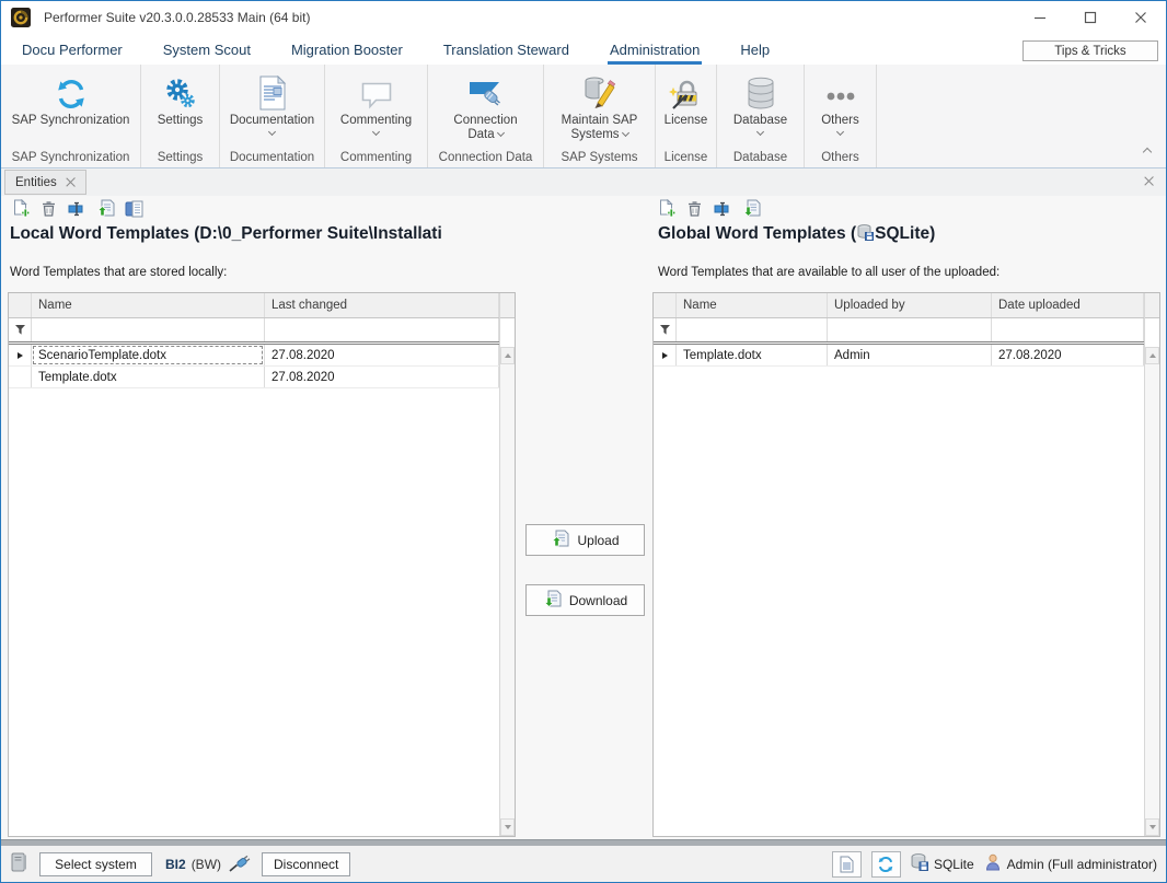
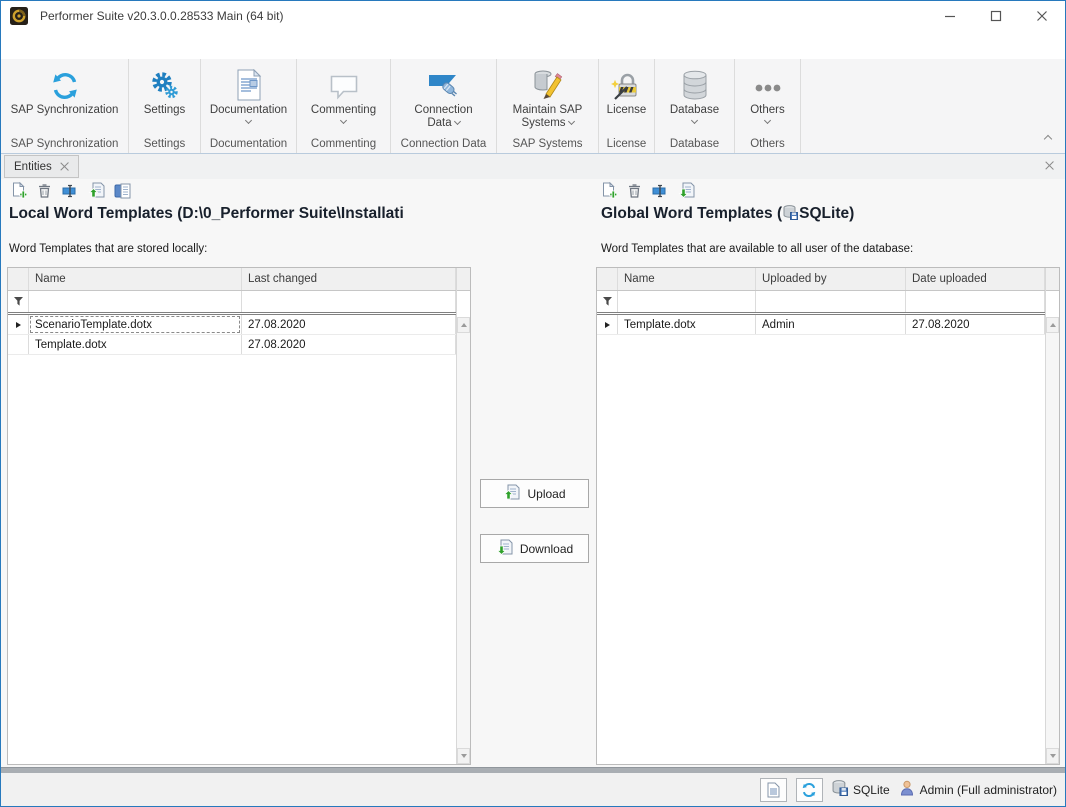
  Performer Suite v20.3.0.0.28533 Main (64 bit)
- Docu Performer
- System Scout
- Migration Booster
- Translation Steward
- Administration
- Help
- Tips & Tricks
  SAP Synchronization
  SAP Synchronization
  Settings
  Settings
  Documentation
  Documentation
  Commenting
  Commenting
  Connection Data
  Connection Data
  Maintain SAP Systems
  SAP Systems
  License
  License
  Database
  Database
  Others
  Others
  Entities
  Local Word Templates (D:\0_Performer Suite\Installati
  Word Templates that are stored locally:
  Name
  Last changed
  ScenarioTemplate.dotx
  27.08.2020
  Template.dotx
  27.08.2020
  Global Word Templates ( SQLite)
- Word Templates that are available to all user of the uploaded:
+ Word Templates that are available to all user of the database:
  Name
  Uploaded by
  Date uploaded
  Template.dotx
  Admin
  27.08.2020
  Upload
  Download
- Select system
- BI2
- (BW)
- Disconnect
  SQLite
  Admin (Full administrator)
